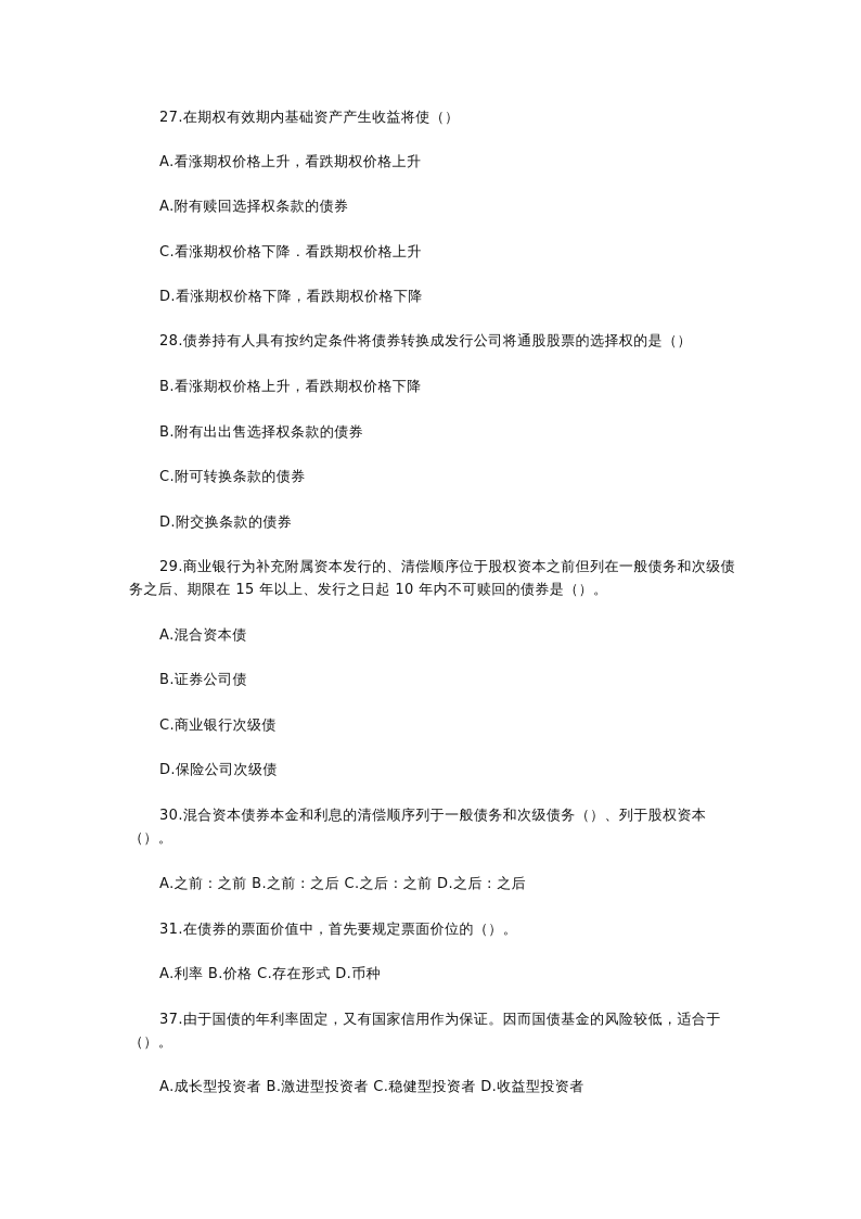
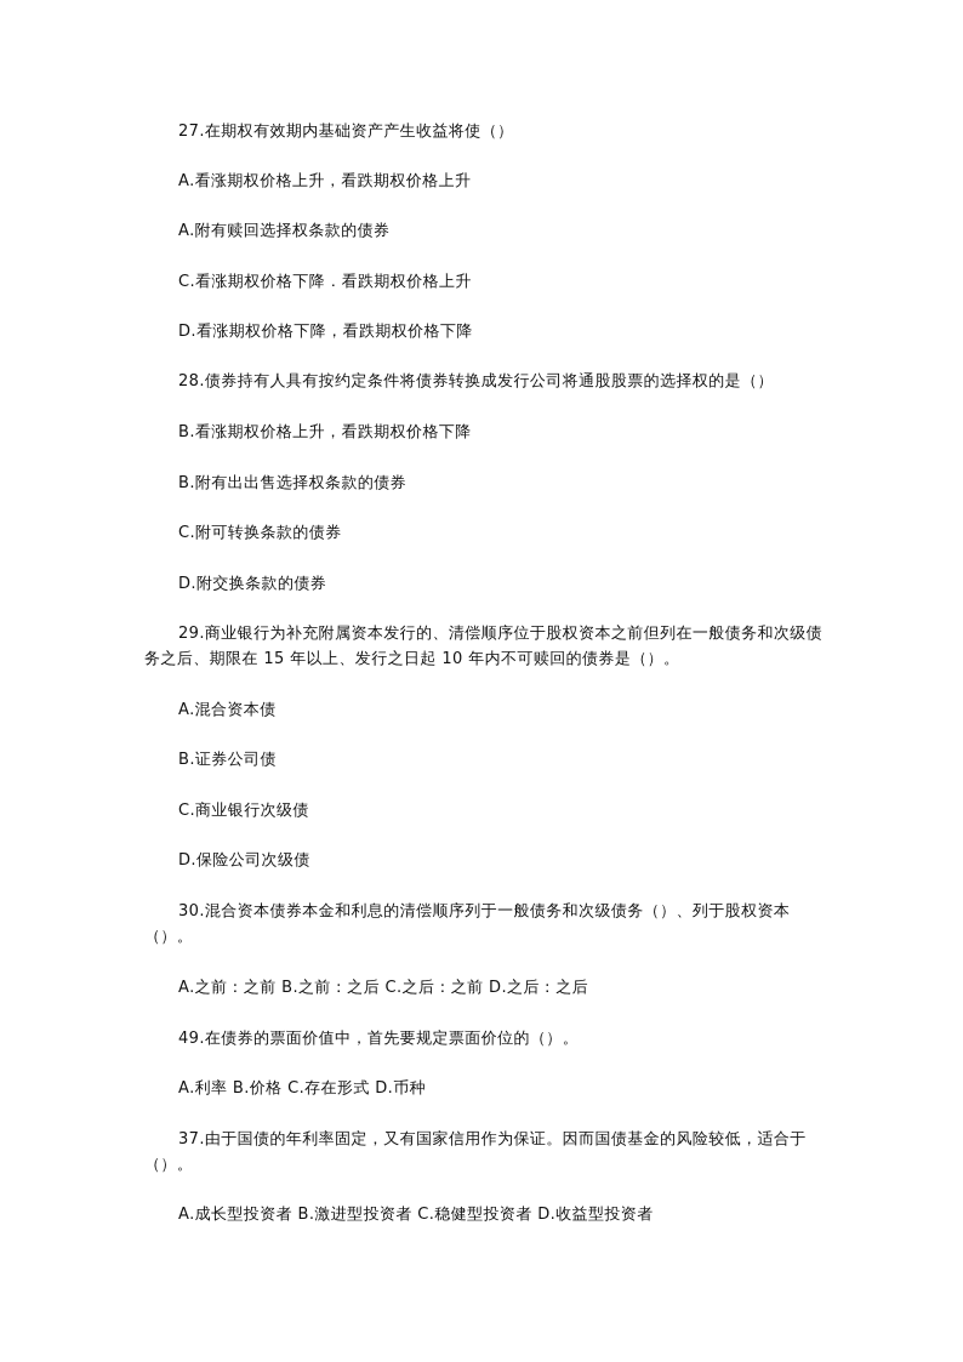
  27.在期权有效期内基础资产产生收益将使（）
  A.看涨期权价格上升，看跌期权价格上升
  A.附有赎回选择权条款的债券
  C.看涨期权价格下降．看跌期权价格上升
  D.看涨期权价格下降，看跌期权价格下降
  28.债券持有人具有按约定条件将债券转换成发行公司将通股股票的选择权的是（）
  B.看涨期权价格上升，看跌期权价格下降
  B.附有出出售选择权条款的债券
  C.附可转换条款的债券
  D.附交换条款的债券
  29.商业银行为补充附属资本发行的、清偿顺序位于股权资本之前但列在一般债务和次级债务之后、期限在 15 年以上、发行之日起 10 年内不可赎回的债券是（）。
  A.混合资本债
  B.证券公司债
  C.商业银行次级债
  D.保险公司次级债
  30.混合资本债券本金和利息的清偿顺序列于一般债务和次级债务（）、列于股权资本（）。
  A.之前：之前 B.之前：之后 C.之后：之前 D.之后：之后
- 31.在债券的票面价值中，首先要规定票面价位的（）。
+ 49.在债券的票面价值中，首先要规定票面价位的（）。
  A.利率 B.价格 C.存在形式 D.币种
  37.由于国债的年利率固定，又有国家信用作为保证。因而国债基金的风险较低，适合于（）。
  A.成长型投资者 B.激进型投资者 C.稳健型投资者 D.收益型投资者
